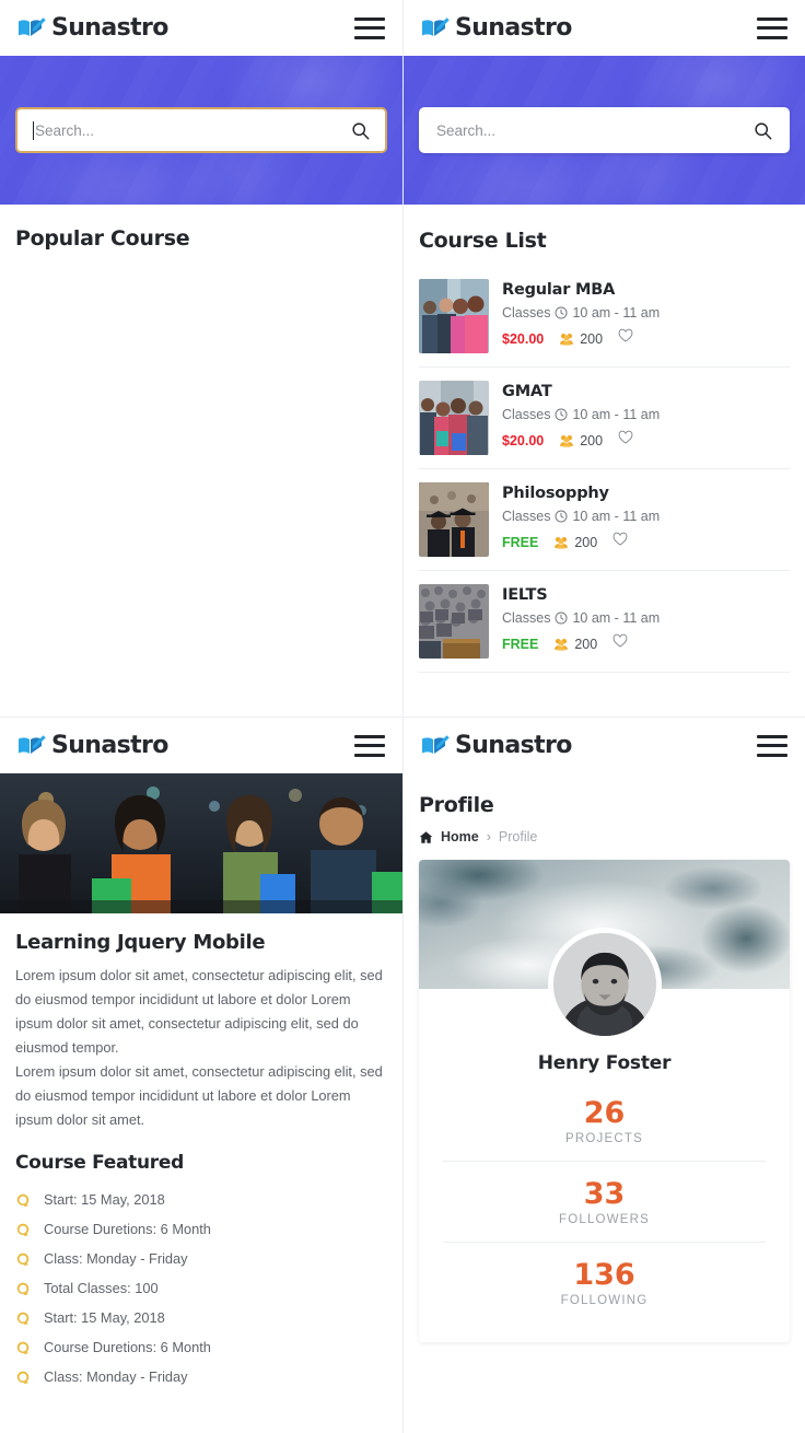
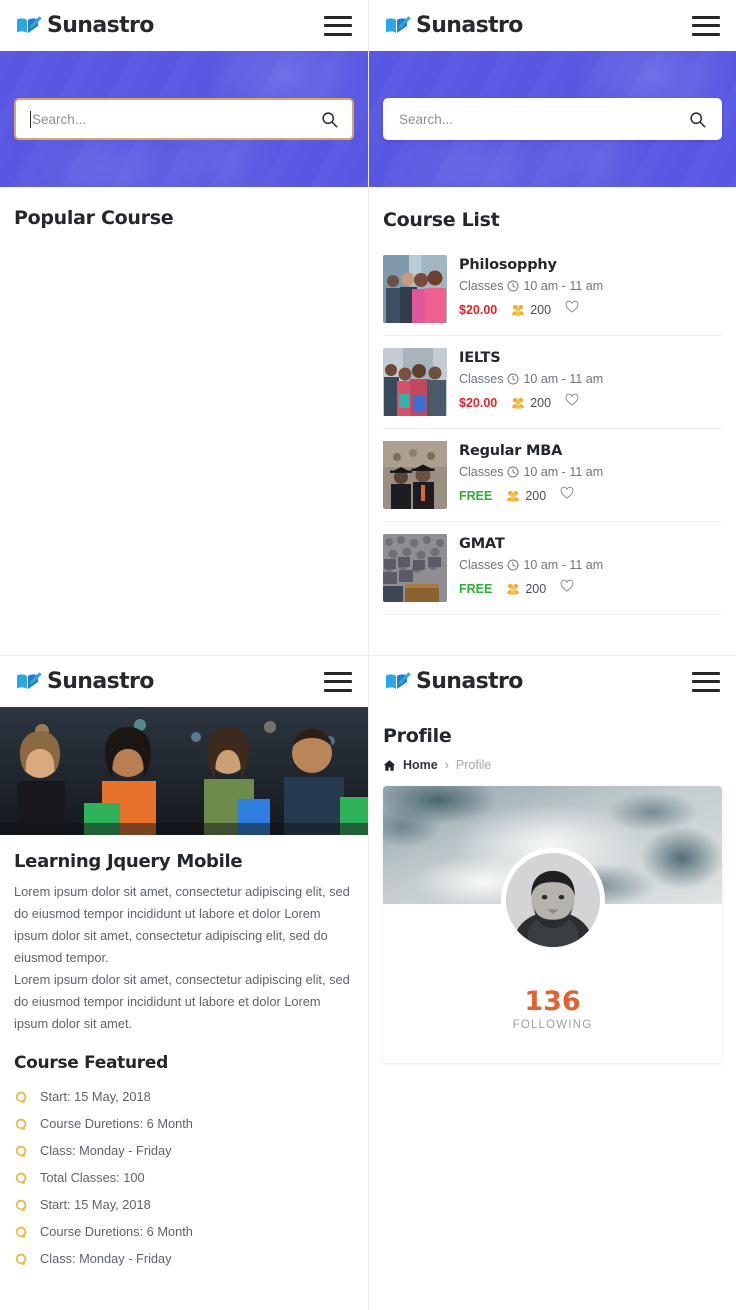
  Sunastro
  Search...
  Popular Course
  Sunastro
  Search...
  Course List
- Regular MBA
+ Philosopphy
  Classes
  10 am - 11 am
  $20.00
  200
- GMAT
+ IELTS
  Classes
  10 am - 11 am
  $20.00
  200
- Philosopphy
+ Regular MBA
  Classes
  10 am - 11 am
  FREE
  200
- IELTS
+ GMAT
  Classes
  10 am - 11 am
  FREE
  200
  Sunastro
  Learning Jquery Mobile
  Lorem ipsum dolor sit amet, consectetur adipiscing elit, sed do eiusmod tempor incididunt ut labore et dolor Lorem ipsum dolor sit amet, consectetur adipiscing elit, sed do eiusmod tempor.
  Lorem ipsum dolor sit amet, consectetur adipiscing elit, sed do eiusmod tempor incididunt ut labore et dolor Lorem ipsum dolor sit amet.
  Course Featured
  Start: 15 May, 2018
  Course Duretions: 6 Month
  Class: Monday - Friday
  Total Classes: 100
  Start: 15 May, 2018
  Course Duretions: 6 Month
  Class: Monday - Friday
  Sunastro
  Profile
  Home
  ›
  Profile
- Henry Foster
- 26
- PROJECTS
- 33
- FOLLOWERS
  136
  FOLLOWING
